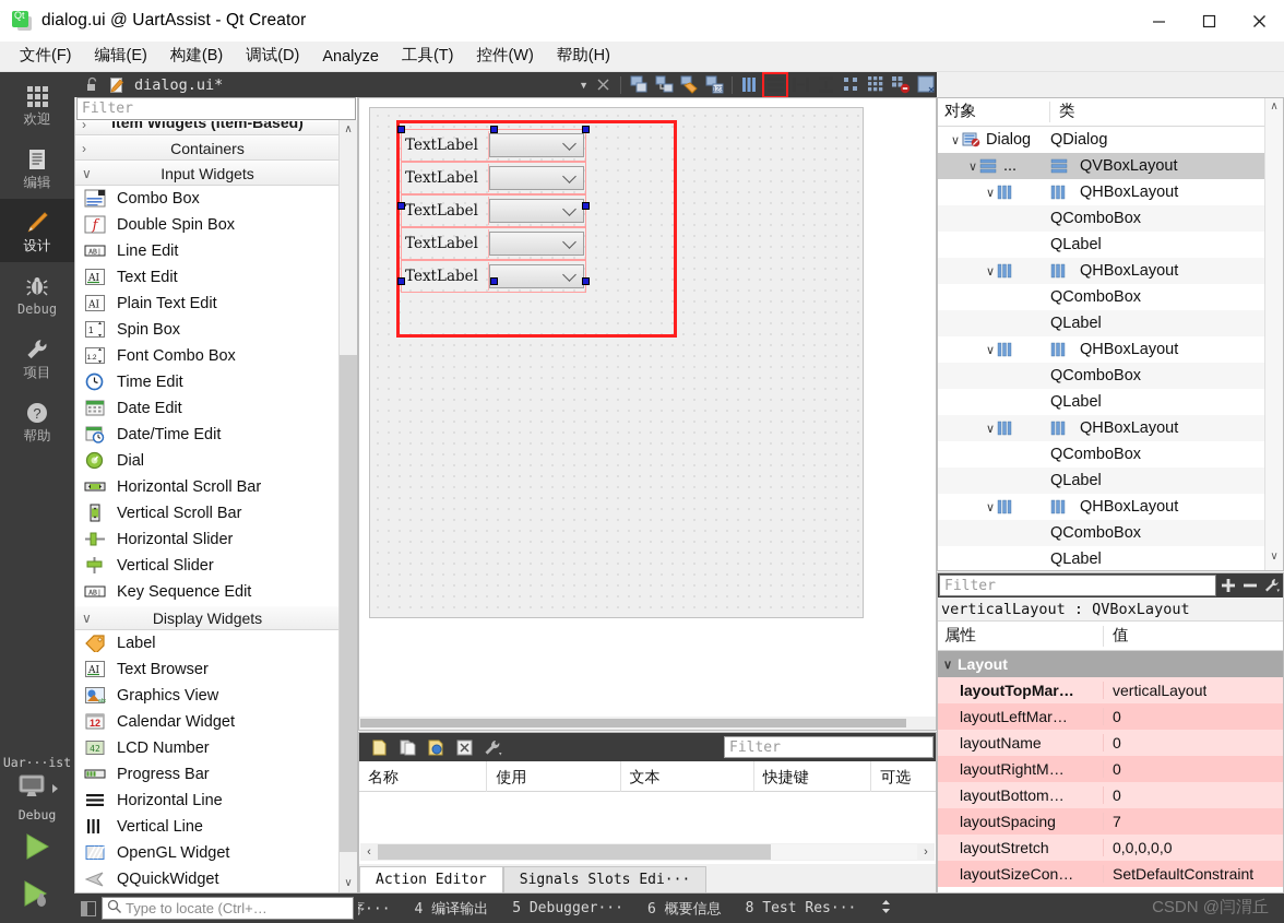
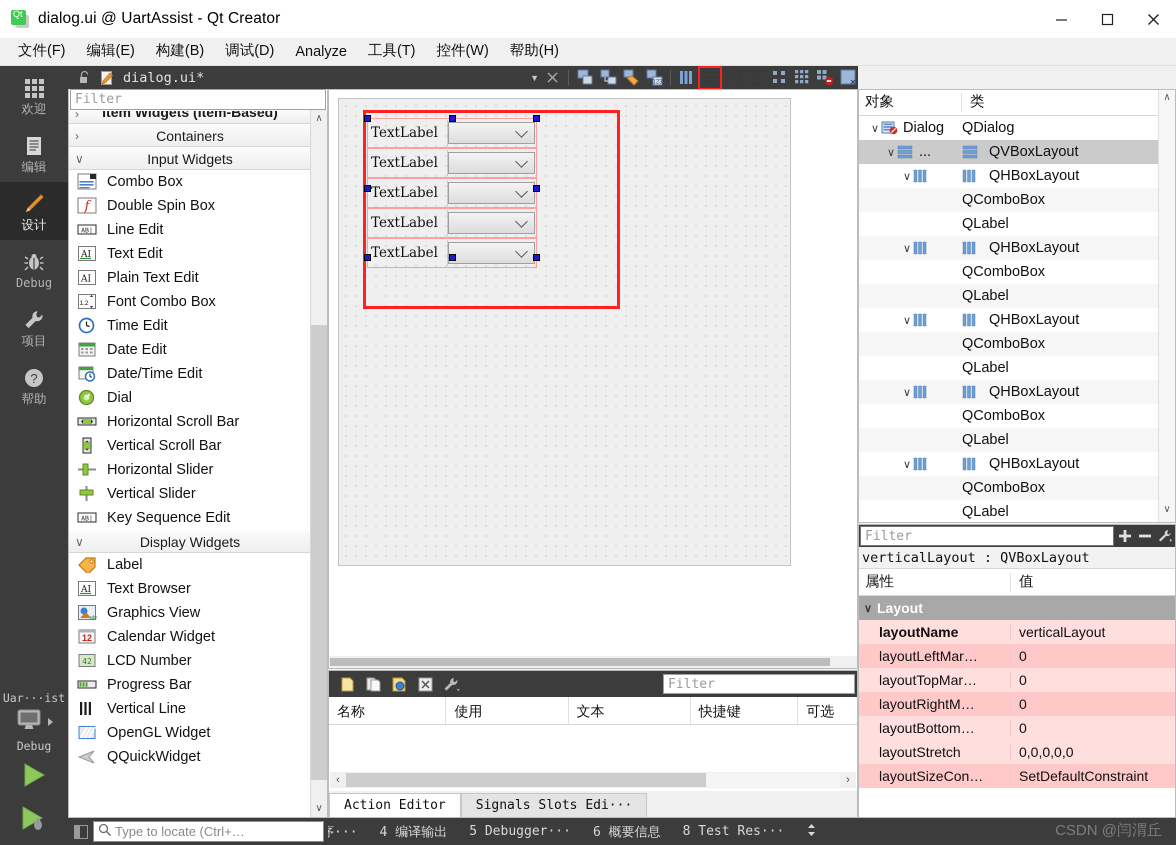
  dialog.ui @ UartAssist - Qt Creator
  文件(F)
  编辑(E)
  构建(B)
  调试(D)
  Analyze
  工具(T)
  控件(W)
  帮助(H)
  欢迎
  编辑
  设计
  Debug
  项目
  ?
  帮助
  Uar···ist
  Debug
  Filter
  ›
  Item Widgets (Item-Based)
  ›
  Containers
  ∨
  Input Widgets
  Combo Box
  f
  Double Spin Box
  AB|
  Line Edit
  AI
  Text Edit
  AI
  Plain Text Edit
- 1
- Spin Box
  Font Combo Box
  Time Edit
  Date Edit
  Date/Time Edit
  Dial
  Horizontal Scroll Bar
  Vertical Scroll Bar
  Horizontal Slider
  Vertical Slider
  AB|
  Key Sequence Edit
  ∨
  Display Widgets
  Label
  AI
  Text Browser
  Graphics View
  12
  Calendar Widget
  42
  LCD Number
  Progress Bar
- Horizontal Line
  Vertical Line
  OpenGL Widget
  QQuickWidget
  ∧
  ∨
  dialog.ui*
  ▼
  TextLabel
  TextLabel
  TextLabel
  TextLabel
  TextLabel
  Filter
  名称
  使用
  文本
  快捷键
  可选
  ‹
  ›
  Action Editor
  Signals Slots Edi···
  对象
  类
  ∨
  Dialog
  QDialog
  ∨
  ...
  QVBoxLayout
  ∨
  QHBoxLayout
  QComboBox
  QLabel
  ∨
  QHBoxLayout
  QComboBox
  QLabel
  ∨
  QHBoxLayout
  QComboBox
  QLabel
  ∨
  QHBoxLayout
  QComboBox
  QLabel
  ∨
  QHBoxLayout
  QComboBox
  QLabel
  ∧
  ∨
  Filter
  verticalLayout : QVBoxLayout
  属性
  值
  ∨
  Layout
- layoutTopMar…
+ layoutName
  verticalLayout
  layoutLeftMar…
  0
- layoutName
+ layoutTopMar…
  0
  layoutRightM…
  0
  layoutBottom…
  0
- layoutSpacing
- 7
  layoutStretch
  0,0,0,0,0
  layoutSizeCon…
  SetDefaultConstraint
  4 编译输出
  5 Debugger···
  6 概要信息
  8 Test Res···
  CSDN @闫渭丘
  Type to locate (Ctrl+…
